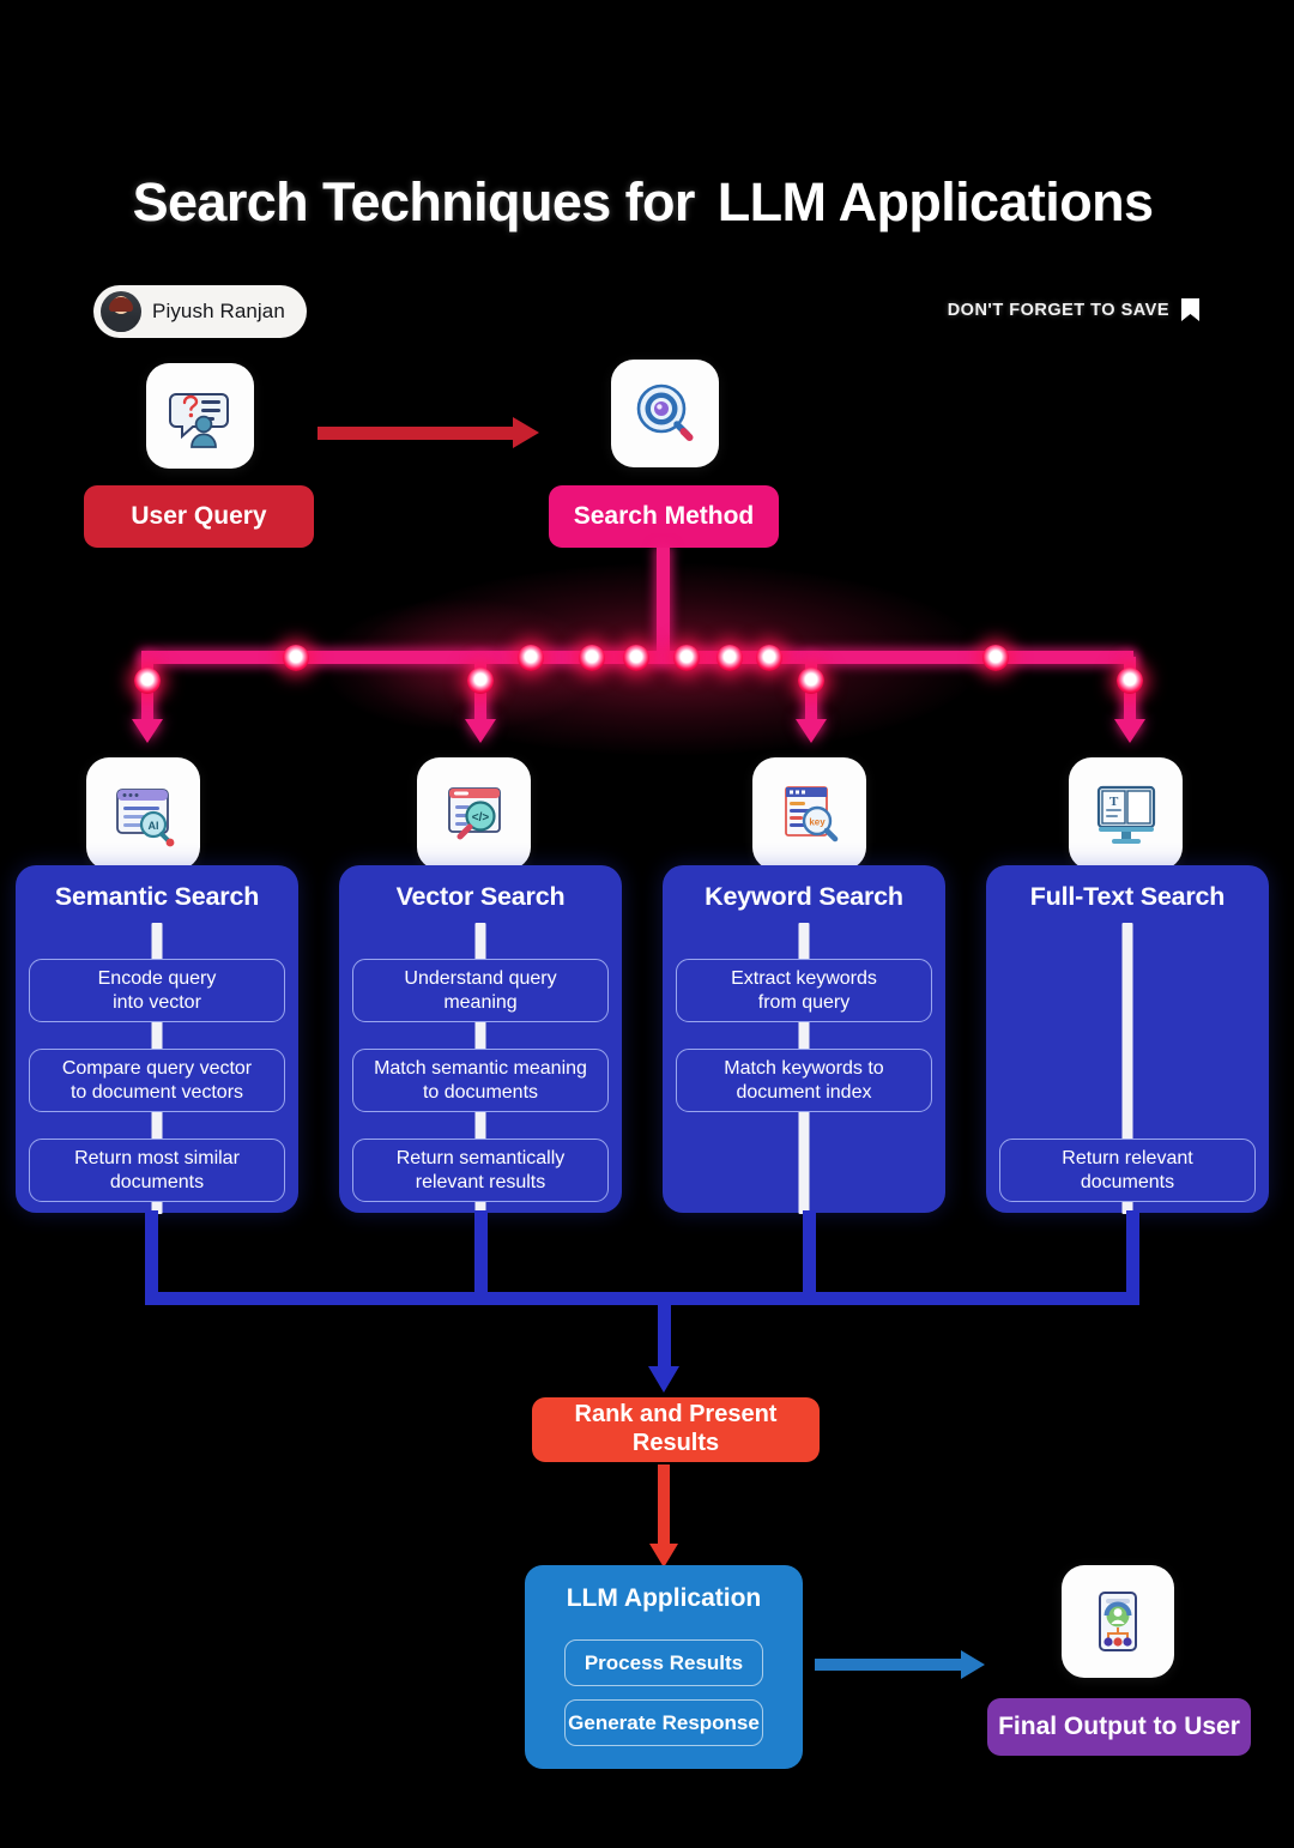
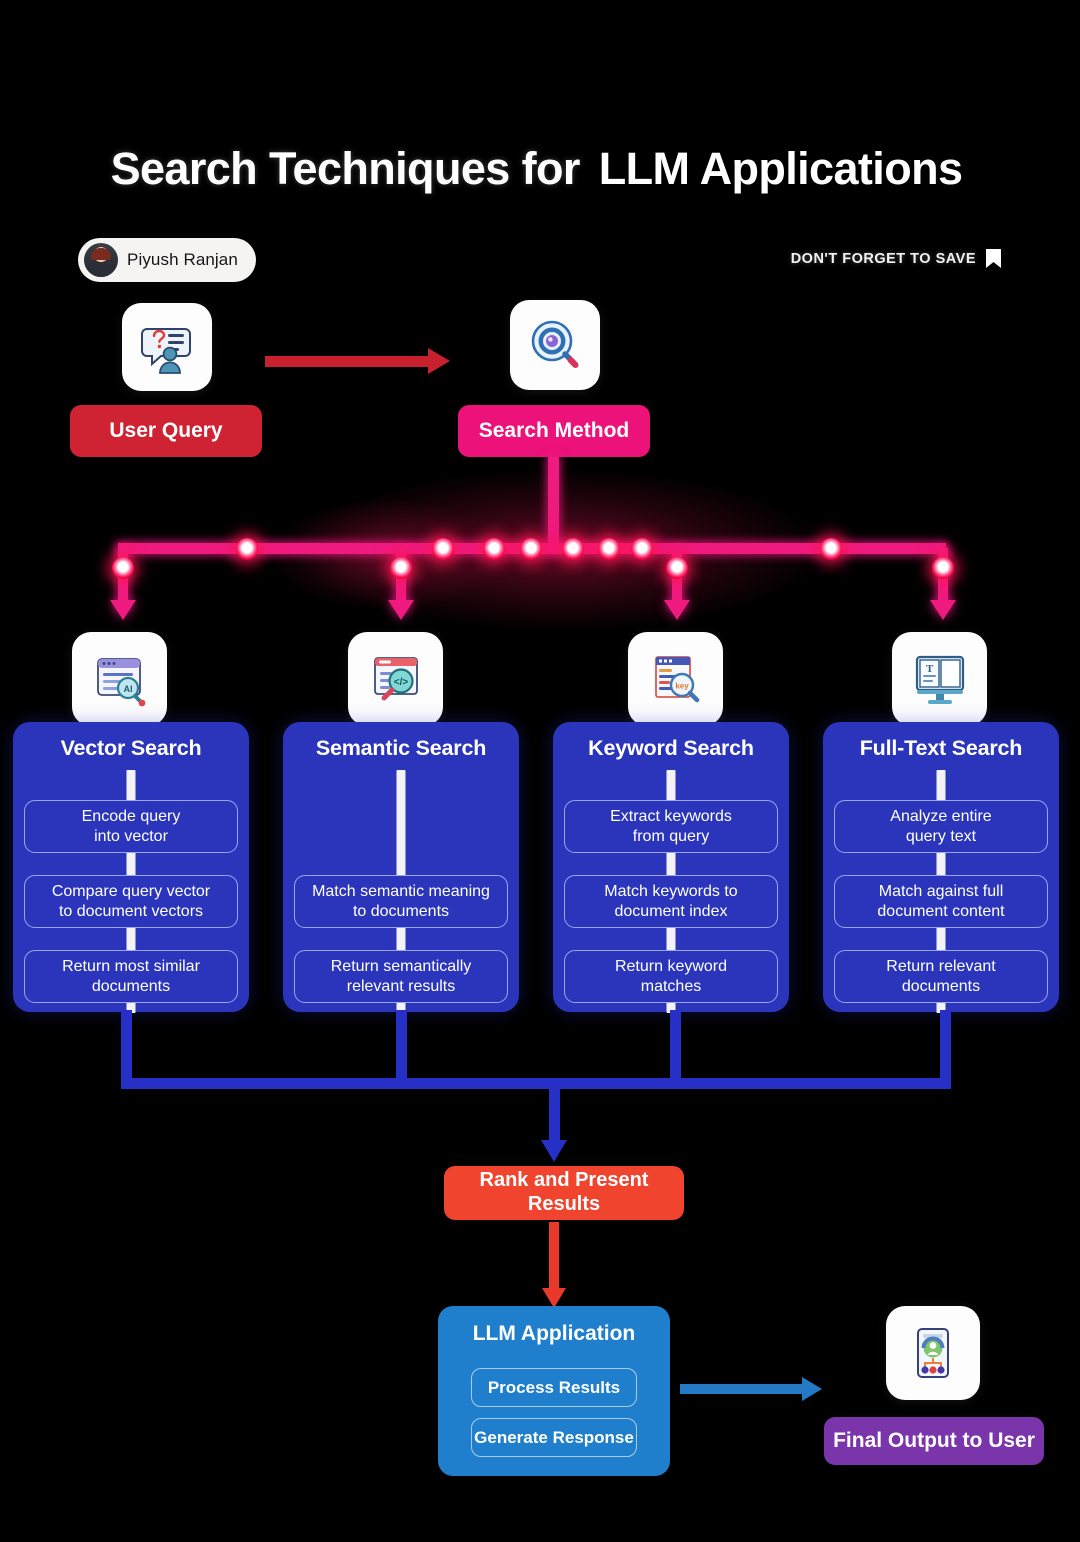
  Search Techniques for LLM Applications
  Piyush Ranjan
  DON'T FORGET TO SAVE
  User Query
  Search Method
  AI
  </>
  key
  T
- Semantic Search
+ Vector Search
  Encode query
  into vector
  Compare query vector
  to document vectors
  Return most similar
  documents
- Vector Search
+ Semantic Search
- Understand query
- meaning
  Match semantic meaning
  to documents
  Return semantically
  relevant results
  Keyword Search
  Extract keywords
  from query
  Match keywords to
  document index
+ Return keyword
+ matches
  Full-Text Search
+ Analyze entire
+ query text
+ Match against full
+ document content
  Return relevant
  documents
  Rank and Present Results
  LLM Application
  Process Results
  Generate Response
  Final Output to User
